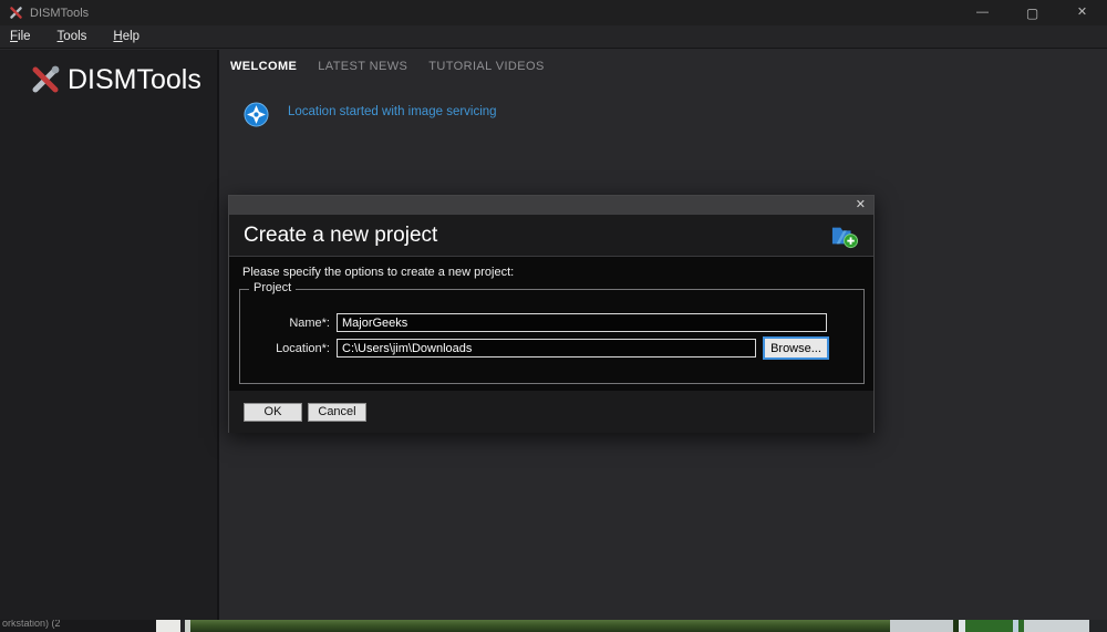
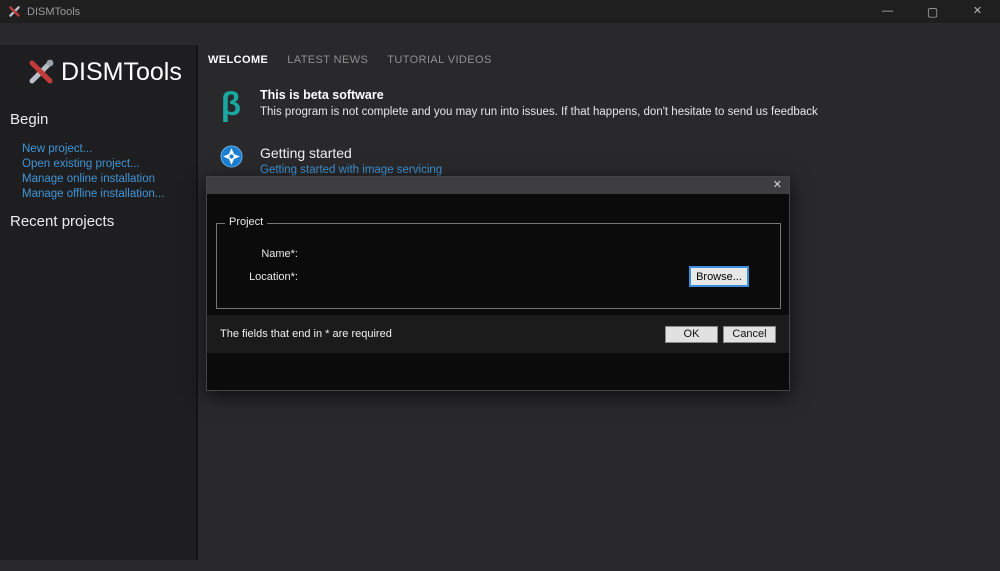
  DISMTools
  —
  ▢
  ✕
- File
- Tools
- Help
  DISMTools
+ Begin
+ New project...
+ Open existing project...
+ Manage online installation
+ Manage offline installation...
+ Recent projects
  WELCOME
  LATEST NEWS
  TUTORIAL VIDEOS
+ β
+ This is beta software
+ This program is not complete and you may run into issues. If that happens, don't hesitate to send us feedback
+ Getting started
- Location started with image servicing
+ Getting started with image servicing
  ✕
- Create a new project
- Please specify the options to create a new project:
  Project
  Name*:
- MajorGeeks
  Location*:
- C:\Users\jim\Downloads
  Browse...
+ The fields that end in * are required
  OK
  Cancel
- orkstation) (2
